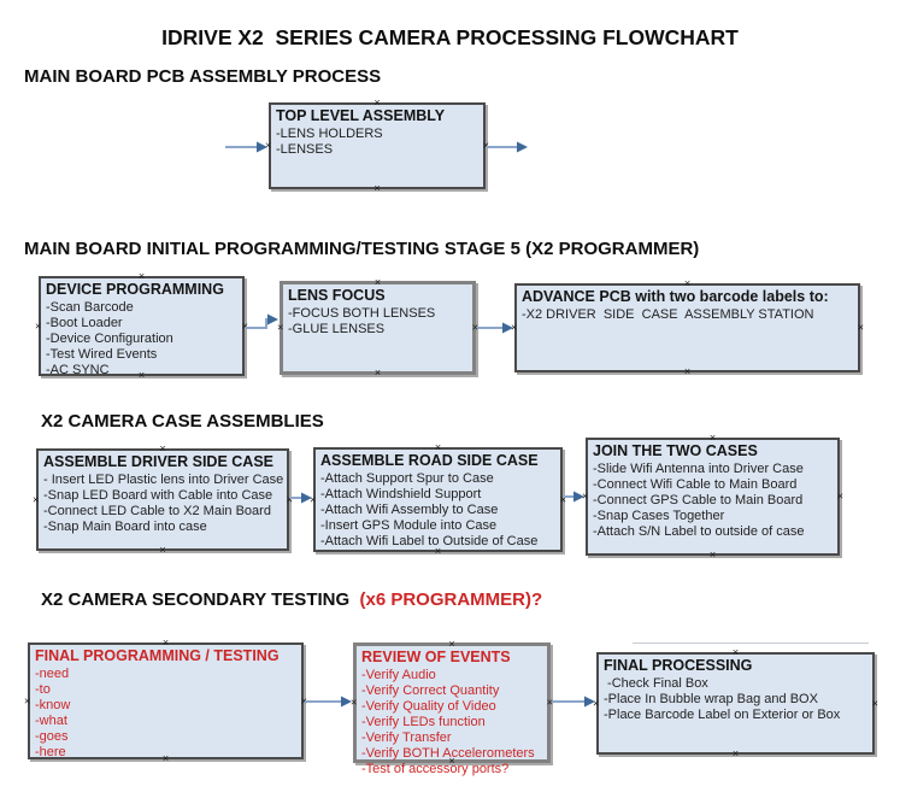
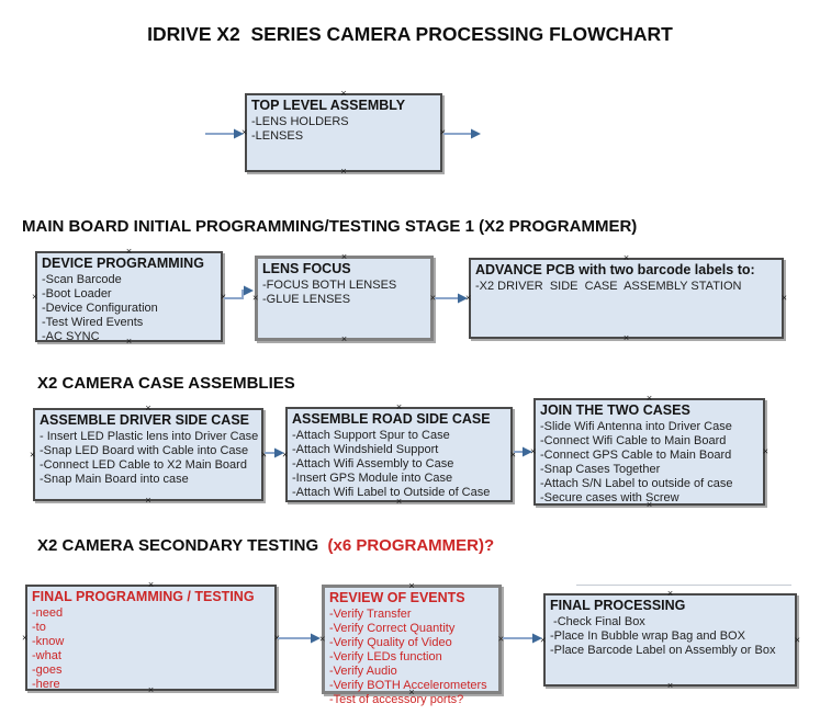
  IDRIVE X2 SERIES CAMERA PROCESSING FLOWCHART
- MAIN BOARD PCB ASSEMBLY PROCESS
- MAIN BOARD INITIAL PROGRAMMING/TESTING STAGE 5 (X2 PROGRAMMER)
+ MAIN BOARD INITIAL PROGRAMMING/TESTING STAGE 1 (X2 PROGRAMMER)
  X2 CAMERA CASE ASSEMBLIES
  X2 CAMERA SECONDARY TESTING (x6 PROGRAMMER)?
  TOP LEVEL ASSEMBLY
  -LENS HOLDERS
  -LENSES
  DEVICE PROGRAMMING
  -Scan Barcode
  -Boot Loader
  -Device Configuration
  -Test Wired Events
  -AC SYNC
  LENS FOCUS
  -FOCUS BOTH LENSES
  -GLUE LENSES
  ADVANCE PCB with two barcode labels to:
  -X2 DRIVER SIDE CASE ASSEMBLY STATION
  ASSEMBLE DRIVER SIDE CASE
  - Insert LED Plastic lens into Driver Case
  -Snap LED Board with Cable into Case
  -Connect LED Cable to X2 Main Board
  -Snap Main Board into case
  ASSEMBLE ROAD SIDE CASE
  -Attach Support Spur to Case
  -Attach Windshield Support
  -Attach Wifi Assembly to Case
  -Insert GPS Module into Case
  -Attach Wifi Label to Outside of Case
  JOIN THE TWO CASES
  -Slide Wifi Antenna into Driver Case
  -Connect Wifi Cable to Main Board
  -Connect GPS Cable to Main Board
  -Snap Cases Together
  -Attach S/N Label to outside of case
+ -Secure cases with Screw
  FINAL PROGRAMMING / TESTING
  -need
  -to
  -know
  -what
  -goes
  -here
  REVIEW OF EVENTS
- -Verify Audio
+ -Verify Transfer
  -Verify Correct Quantity
  -Verify Quality of Video
  -Verify LEDs function
- -Verify Transfer
+ -Verify Audio
  -Verify BOTH Accelerometers
  -Test of accessory ports?
  FINAL PROCESSING
  -Check Final Box
  -Place In Bubble wrap Bag and BOX
- -Place Barcode Label on Exterior or Box
+ -Place Barcode Label on Assembly or Box
